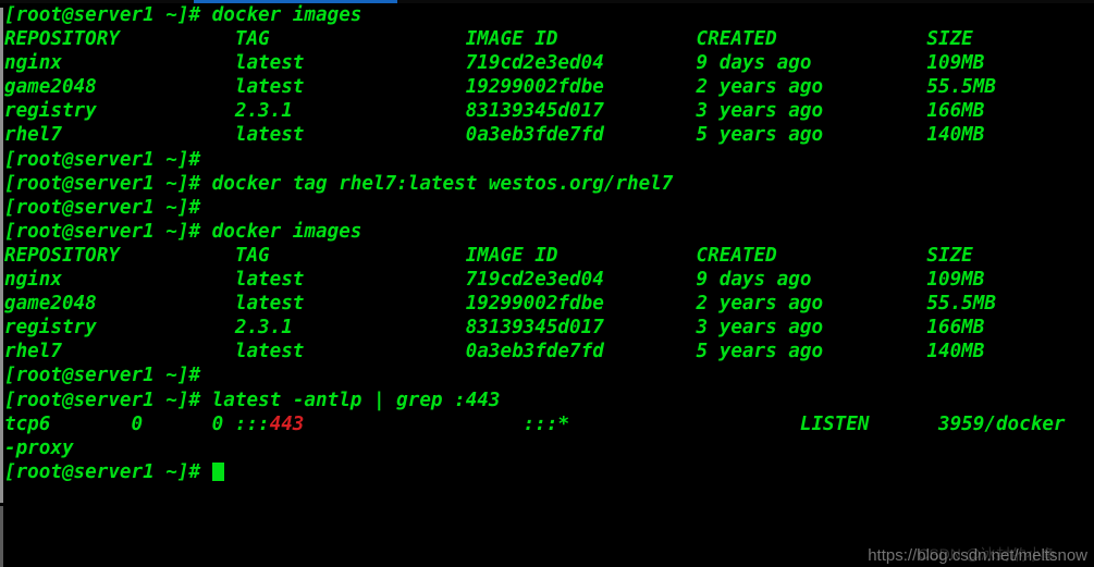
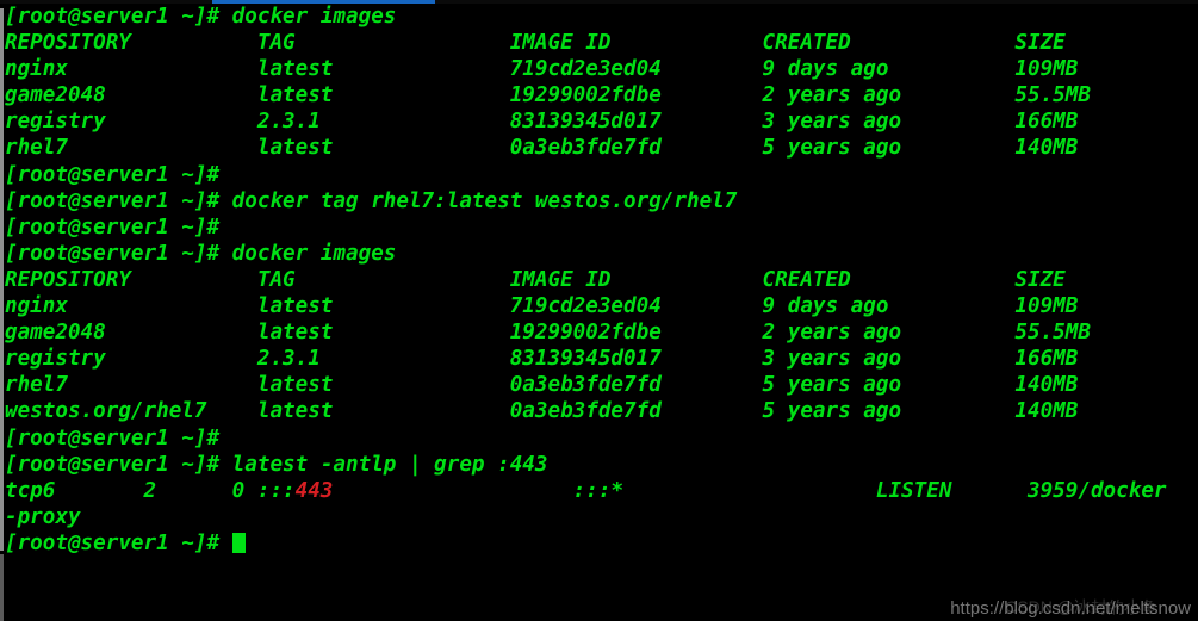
  [root@server1 ~]# docker images
  REPOSITORY TAG IMAGE ID CREATED SIZE
  nginx latest 719cd2e3ed04 9 days ago 109MB
  game2048 latest 19299002fdbe 2 years ago 55.5MB
  registry 2.3.1 83139345d017 3 years ago 166MB
  rhel7 latest 0a3eb3fde7fd 5 years ago 140MB
  [root@server1 ~]#
  [root@server1 ~]# docker tag rhel7:latest westos.org/rhel7
  [root@server1 ~]#
  [root@server1 ~]# docker images
  REPOSITORY TAG IMAGE ID CREATED SIZE
  nginx latest 719cd2e3ed04 9 days ago 109MB
  game2048 latest 19299002fdbe 2 years ago 55.5MB
  registry 2.3.1 83139345d017 3 years ago 166MB
  rhel7 latest 0a3eb3fde7fd 5 years ago 140MB
+ westos.org/rhel7 latest 0a3eb3fde7fd 5 years ago 140MB
  [root@server1 ~]#
  [root@server1 ~]# latest -antlp | grep :443
- tcp6 0 0 :::443 :::* LISTEN 3959/docker
+ tcp6 2 0 :::443 :::* LISTEN 3959/docker
  -proxy
  [root@server1 ~]#
  CSDN @冰封的小鱼
  https://blog.csdn.net/meltsnow
